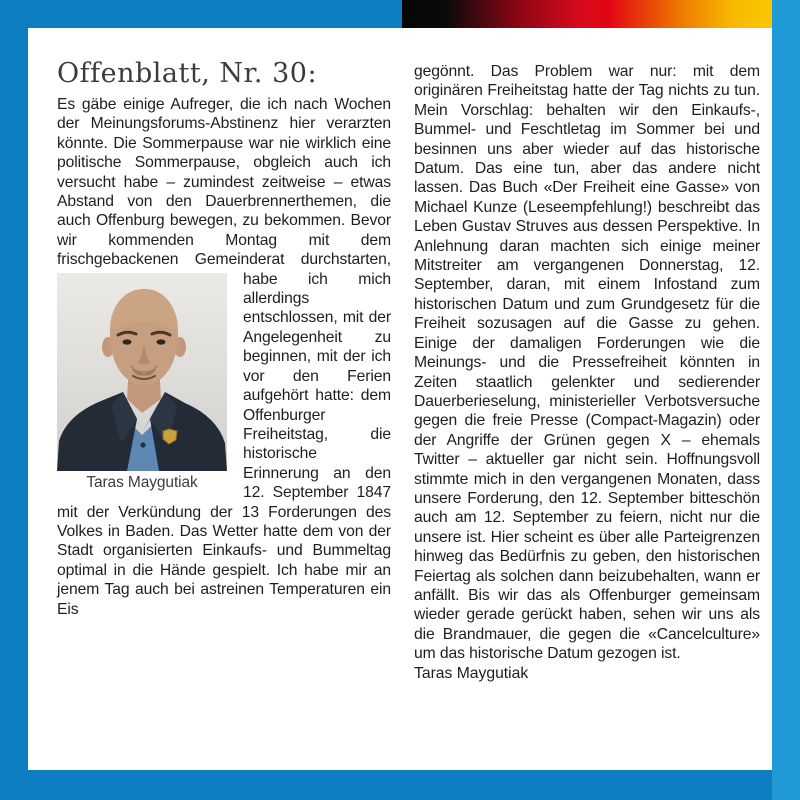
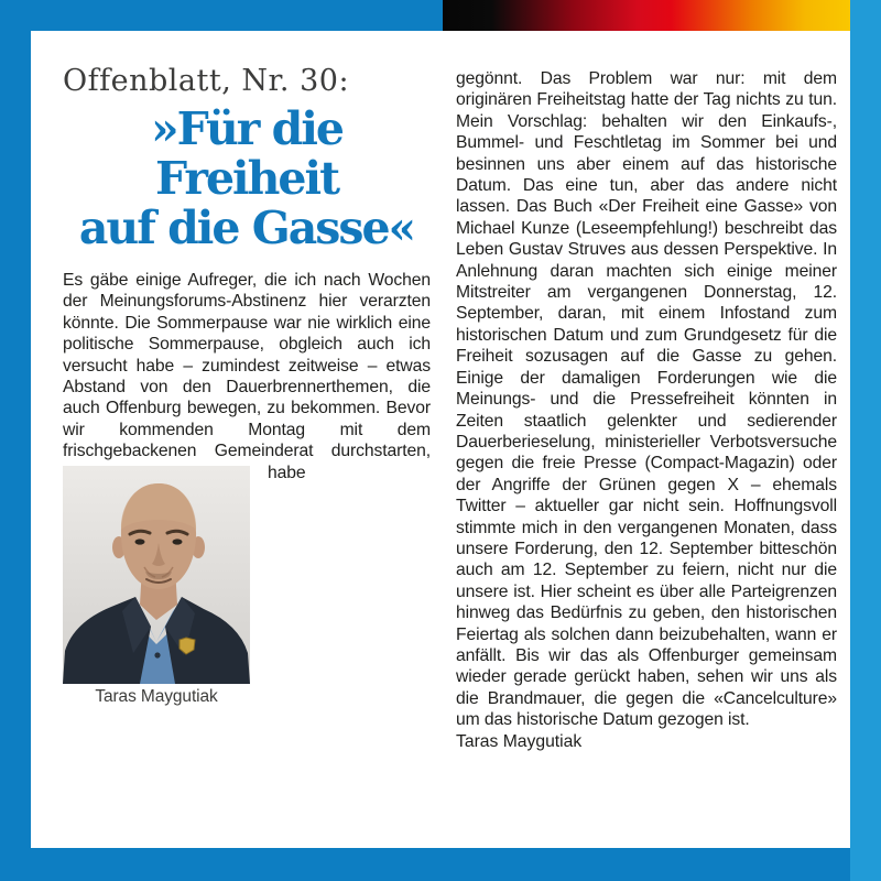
  Offenblatt, Nr. 30:
+ »Für die Freiheit
+ auf die Gasse«
  Es gäbe einige Aufreger, die ich nach Wochen der Meinungsforums-Abstinenz hier verarzten könnte. Die Sommerpause war nie wirklich eine politische Sommerpause, obgleich auch ich versucht habe – zumindest zeitweise – etwas Abstand von den Dauerbrennerthemen, die auch Offenburg bewegen, zu bekommen. Bevor wir kommenden Montag mit dem frischgebackenen Gemeinderat durchstarten, habe
  Taras Maygutiak
- ich mich allerdings entschlossen, mit der Angelegenheit zu beginnen, mit der ich vor den Ferien aufgehört hatte: dem Offenburger Freiheitstag, die historische Erinnerung an den 12. September 1847 mit der Verkündung der 13 Forderungen des Volkes in Baden. Das Wetter hatte dem von der Stadt organisierten Einkaufs- und Bummeltag optimal in die Hände gespielt. Ich habe mir an jenem Tag auch bei astreinen Temperaturen ein Eis
- gegönnt. Das Problem war nur: mit dem originären Freiheitstag hatte der Tag nichts zu tun. Mein Vorschlag: behalten wir den Einkaufs-, Bummel- und Feschtletag im Sommer bei und besinnen uns aber wieder auf das historische Datum. Das eine tun, aber das andere nicht lassen. Das Buch «Der Freiheit eine Gasse» von Michael Kunze (Leseempfehlung!) beschreibt das Leben Gustav Struves aus dessen Perspektive. In Anlehnung daran machten sich einige meiner Mitstreiter am vergangenen Donnerstag, 12. September, daran, mit einem Infostand zum historischen Datum und zum Grundgesetz für die Freiheit sozusagen auf die Gasse zu gehen. Einige der damaligen Forderungen wie die Meinungs- und die Pressefreiheit könnten in Zeiten staatlich gelenkter und sedierender Dauerberieselung, ministerieller Verbotsversuche gegen die freie Presse (Compact-Magazin) oder der Angriffe der Grünen gegen X – ehemals Twitter – aktueller gar nicht sein. Hoffnungsvoll stimmte mich in den vergangenen Monaten, dass unsere Forderung, den 12. September bitteschön auch am 12. September zu feiern, nicht nur die unsere ist. Hier scheint es über alle Parteigrenzen hinweg das Bedürfnis zu geben, den historischen Feiertag als solchen dann beizubehalten, wann er anfällt. Bis wir das als Offenburger gemeinsam wieder gerade gerückt haben, sehen wir uns als die Brandmauer, die gegen die «Cancelculture» um das historische Datum gezogen ist.
+ gegönnt. Das Problem war nur: mit dem originären Freiheitstag hatte der Tag nichts zu tun. Mein Vorschlag: behalten wir den Einkaufs-, Bummel- und Feschtletag im Sommer bei und besinnen uns aber einem auf das historische Datum. Das eine tun, aber das andere nicht lassen. Das Buch «Der Freiheit eine Gasse» von Michael Kunze (Leseempfehlung!) beschreibt das Leben Gustav Struves aus dessen Perspektive. In Anlehnung daran machten sich einige meiner Mitstreiter am vergangenen Donnerstag, 12. September, daran, mit einem Infostand zum historischen Datum und zum Grundgesetz für die Freiheit sozusagen auf die Gasse zu gehen. Einige der damaligen Forderungen wie die Meinungs- und die Pressefreiheit könnten in Zeiten staatlich gelenkter und sedierender Dauerberieselung, ministerieller Verbotsversuche gegen die freie Presse (Compact-Magazin) oder der Angriffe der Grünen gegen X – ehemals Twitter – aktueller gar nicht sein. Hoffnungsvoll stimmte mich in den vergangenen Monaten, dass unsere Forderung, den 12. September bitteschön auch am 12. September zu feiern, nicht nur die unsere ist. Hier scheint es über alle Parteigrenzen hinweg das Bedürfnis zu geben, den historischen Feiertag als solchen dann beizubehalten, wann er anfällt. Bis wir das als Offenburger gemeinsam wieder gerade gerückt haben, sehen wir uns als die Brandmauer, die gegen die «Cancelculture» um das historische Datum gezogen ist.
  Taras Maygutiak
